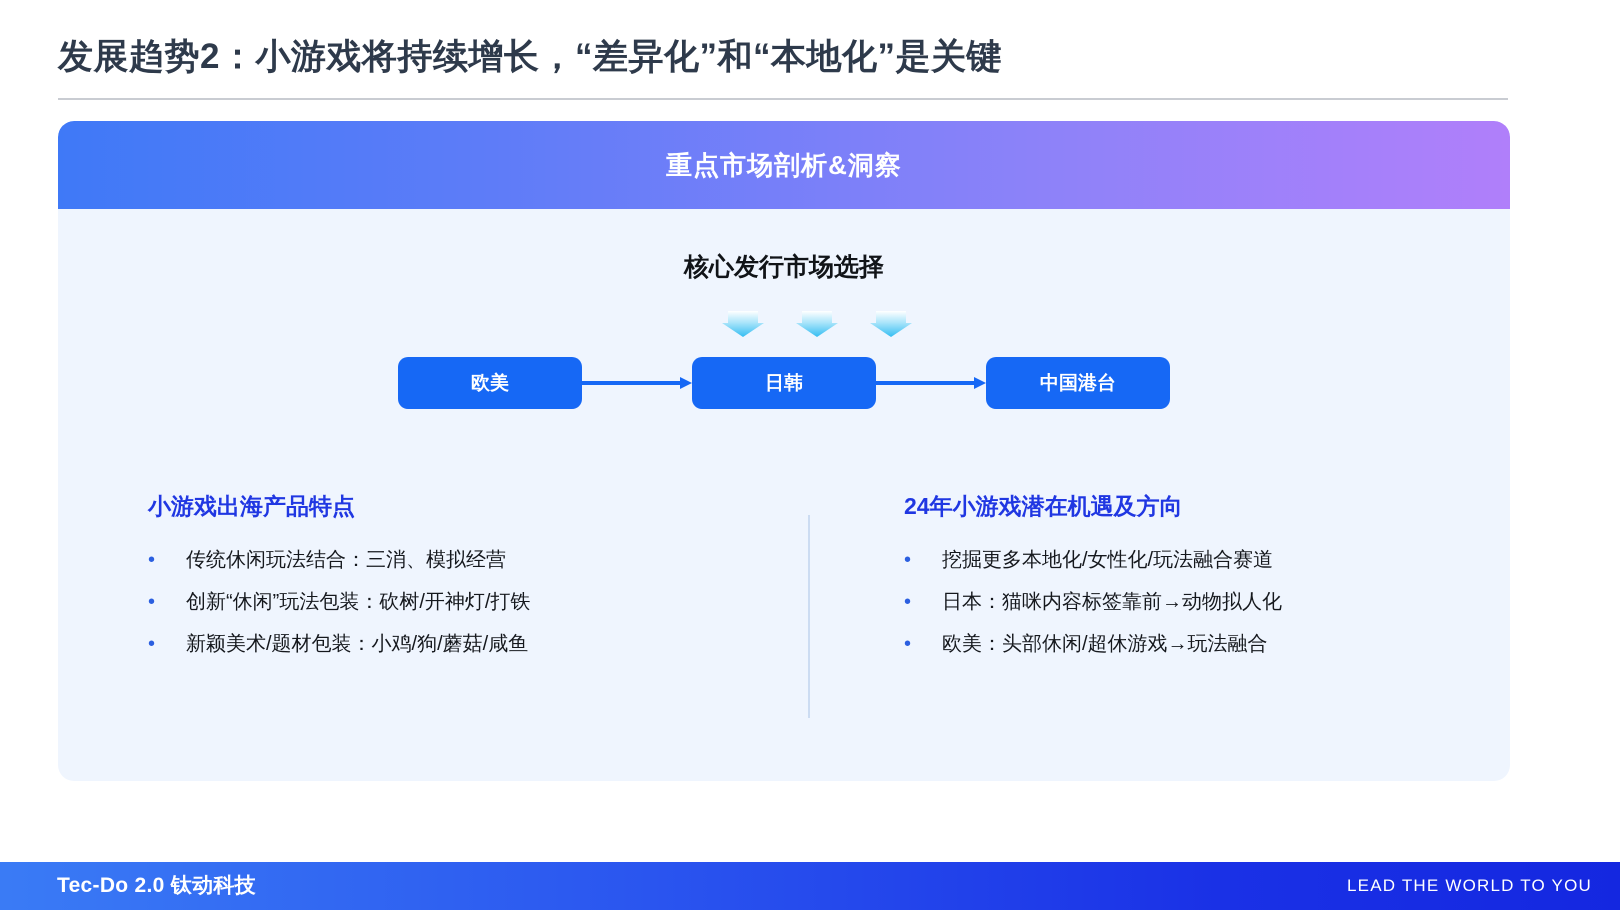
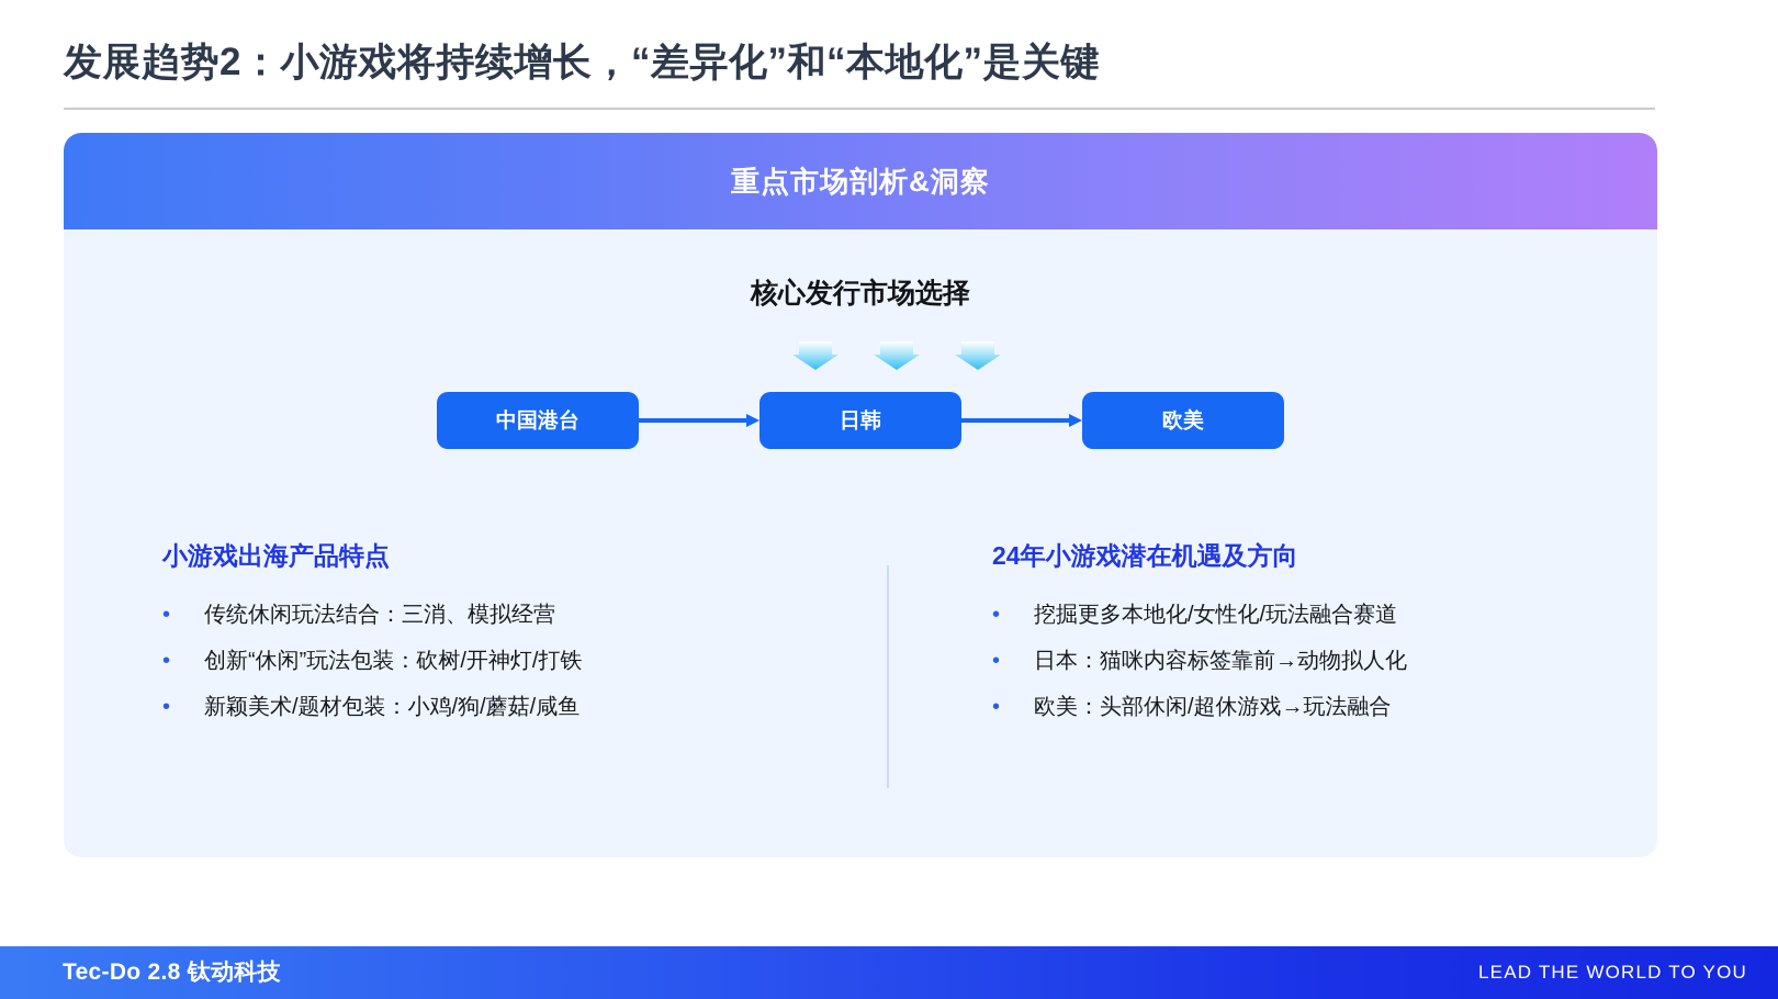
  发展趋势2：小游戏将持续增长，“差异化”和“本地化”是关键
  重点市场剖析&洞察
  核心发行市场选择
- 欧美
+ 中国港台
  日韩
- 中国港台
+ 欧美
  小游戏出海产品特点
  •
  传统休闲玩法结合：三消、模拟经营
  •
  创新“休闲”玩法包装：砍树/开神灯/打铁
  •
  新颖美术/题材包装：小鸡/狗/蘑菇/咸鱼
  24年小游戏潜在机遇及方向
  •
  挖掘更多本地化/女性化/玩法融合赛道
  •
  日本：猫咪内容标签靠前→动物拟人化
  •
  欧美：头部休闲/超休游戏→玩法融合
- Tec-Do 2.0 钛动科技
+ Tec-Do 2.8 钛动科技
  LEAD THE WORLD TO YOU
